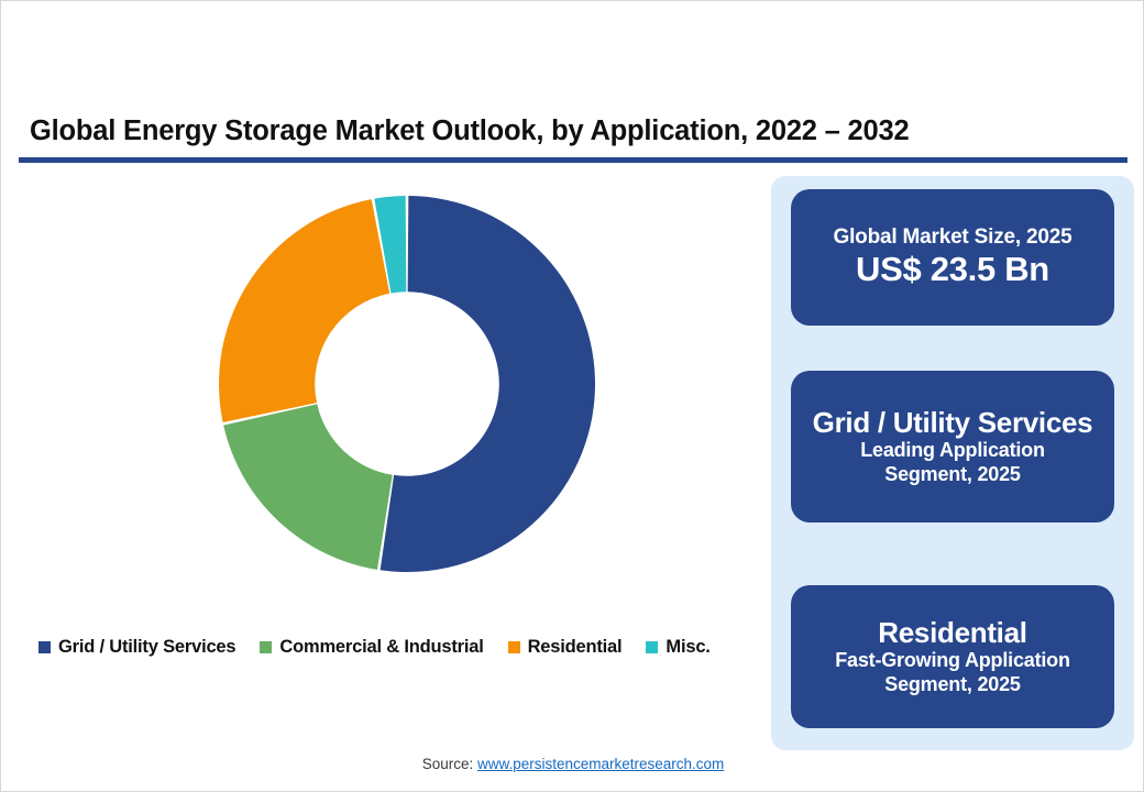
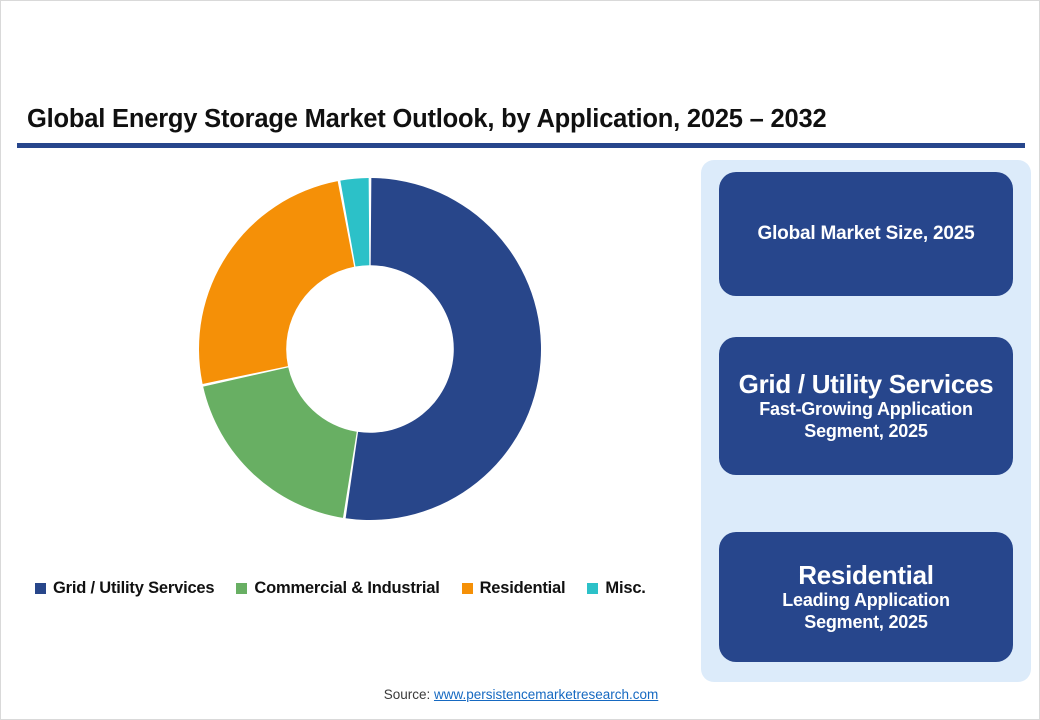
- Global Energy Storage Market Outlook, by Application, 2022 – 2032
+ Global Energy Storage Market Outlook, by Application, 2025 – 2032
  Grid / Utility Services
  Commercial & Industrial
  Residential
  Misc.
  Global Market Size, 2025
- US$ 23.5 Bn
  Grid / Utility Services
- Leading Application
+ Fast-Growing Application
  Segment, 2025
  Residential
- Fast-Growing Application
+ Leading Application
  Segment, 2025
  Source: www.persistencemarketresearch.com
